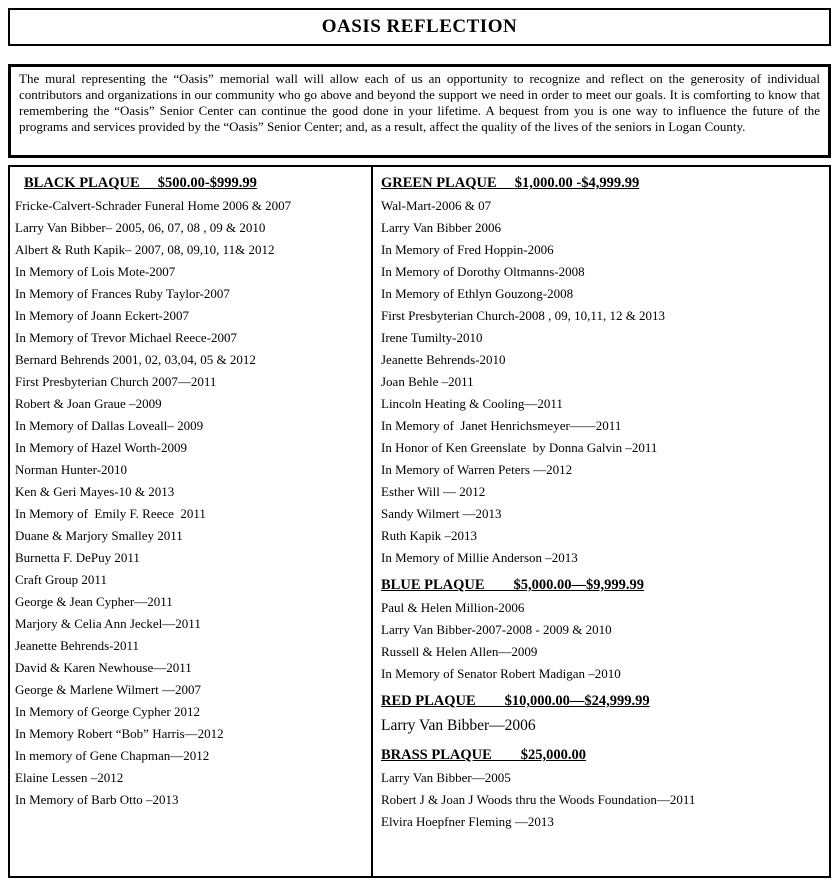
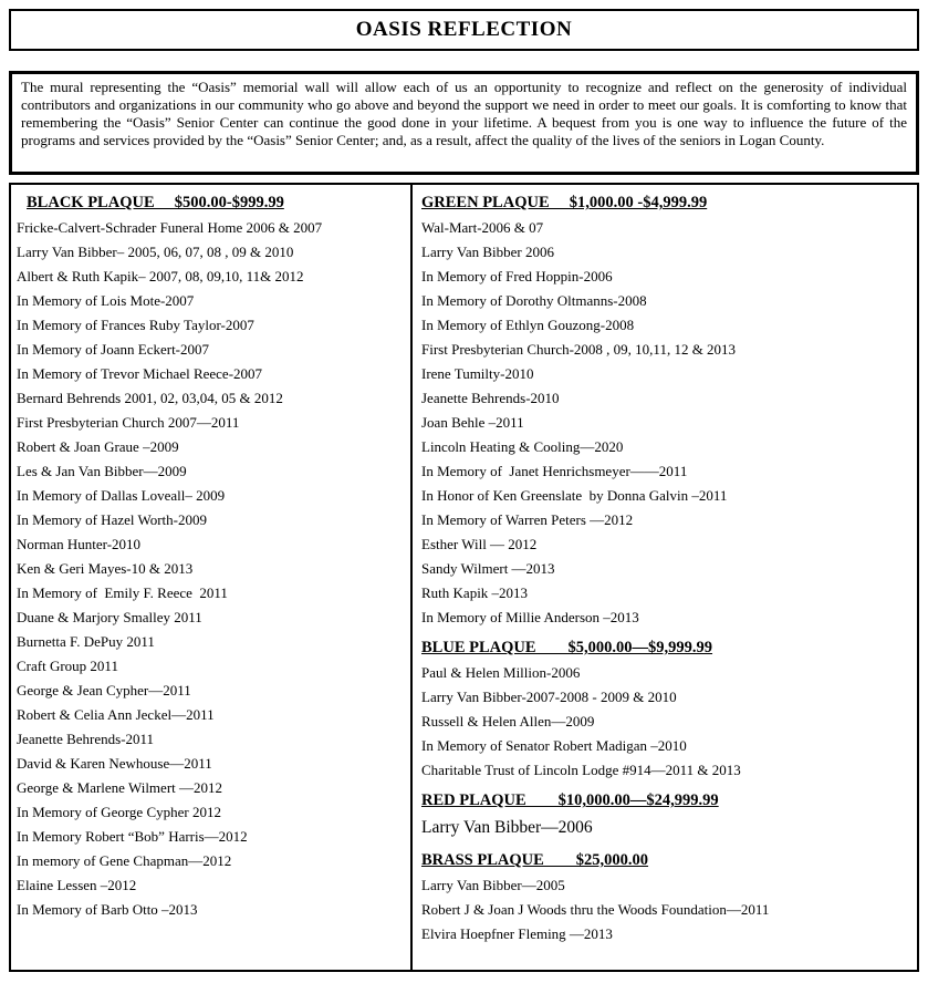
  OASIS REFLECTION
  The mural representing the “Oasis” memorial wall will allow each of us an opportunity to recognize and reflect on the generosity of individual contributors and organizations in our community who go above and beyond the support we need in order to meet our goals. It is comforting to know that remembering the “Oasis” Senior Center can continue the good done in your lifetime. A bequest from you is one way to influence the future of the programs and services provided by the “Oasis” Senior Center; and, as a result, affect the quality of the lives of the seniors in Logan County.
  BLACK PLAQUE $500.00-$999.99
  Fricke-Calvert-Schrader Funeral Home 2006 & 2007
  Larry Van Bibber– 2005, 06, 07, 08 , 09 & 2010
  Albert & Ruth Kapik– 2007, 08, 09,10, 11& 2012
  In Memory of Lois Mote-2007
  In Memory of Frances Ruby Taylor-2007
  In Memory of Joann Eckert-2007
  In Memory of Trevor Michael Reece-2007
  Bernard Behrends 2001, 02, 03,04, 05 & 2012
  First Presbyterian Church 2007—2011
  Robert & Joan Graue –2009
+ Les & Jan Van Bibber—2009
  In Memory of Dallas Loveall– 2009
  In Memory of Hazel Worth-2009
  Norman Hunter-2010
  Ken & Geri Mayes-10 & 2013
  In Memory of Emily F. Reece 2011
  Duane & Marjory Smalley 2011
  Burnetta F. DePuy 2011
  Craft Group 2011
  George & Jean Cypher—2011
- Marjory & Celia Ann Jeckel—2011
+ Robert & Celia Ann Jeckel—2011
  Jeanette Behrends-2011
  David & Karen Newhouse—2011
- George & Marlene Wilmert —2007
+ George & Marlene Wilmert —2012
  In Memory of George Cypher 2012
  In Memory Robert “Bob” Harris—2012
  In memory of Gene Chapman—2012
  Elaine Lessen –2012
  In Memory of Barb Otto –2013
  GREEN PLAQUE $1,000.00 -$4,999.99
  Wal-Mart-2006 & 07
  Larry Van Bibber 2006
  In Memory of Fred Hoppin-2006
  In Memory of Dorothy Oltmanns-2008
  In Memory of Ethlyn Gouzong-2008
  First Presbyterian Church-2008 , 09, 10,11, 12 & 2013
  Irene Tumilty-2010
  Jeanette Behrends-2010
  Joan Behle –2011
- Lincoln Heating & Cooling—2011
+ Lincoln Heating & Cooling—2020
  In Memory of Janet Henrichsmeyer——2011
  In Honor of Ken Greenslate by Donna Galvin –2011
  In Memory of Warren Peters —2012
  Esther Will — 2012
  Sandy Wilmert —2013
  Ruth Kapik –2013
  In Memory of Millie Anderson –2013
  BLUE PLAQUE $5,000.00—$9,999.99
  Paul & Helen Million-2006
  Larry Van Bibber-2007-2008 - 2009 & 2010
  Russell & Helen Allen—2009
  In Memory of Senator Robert Madigan –2010
+ Charitable Trust of Lincoln Lodge #914—2011 & 2013
  RED PLAQUE $10,000.00—$24,999.99
  Larry Van Bibber—2006
  BRASS PLAQUE $25,000.00
  Larry Van Bibber—2005
  Robert J & Joan J Woods thru the Woods Foundation—2011
  Elvira Hoepfner Fleming —2013
